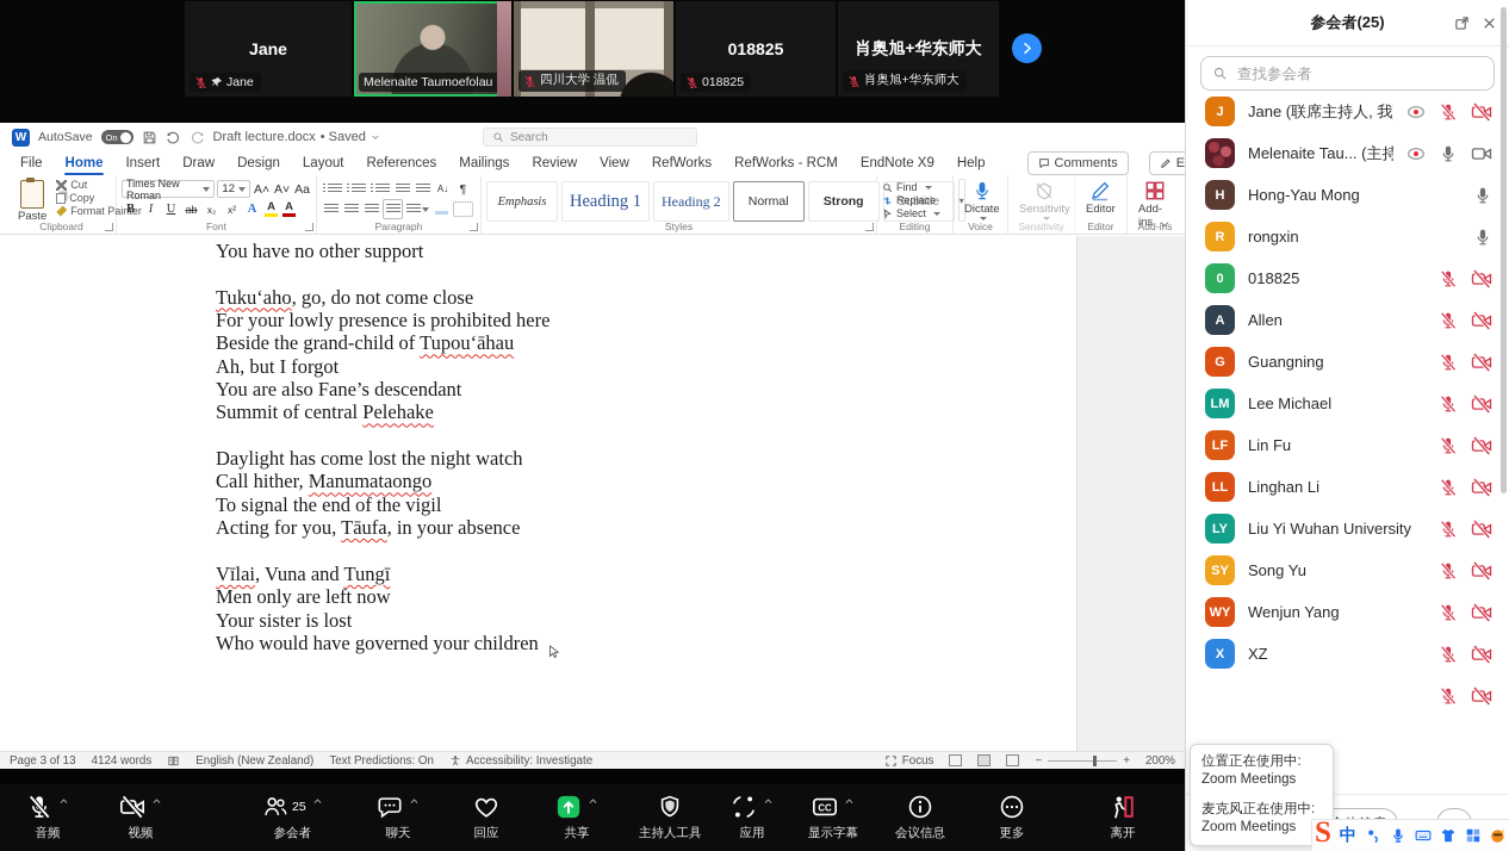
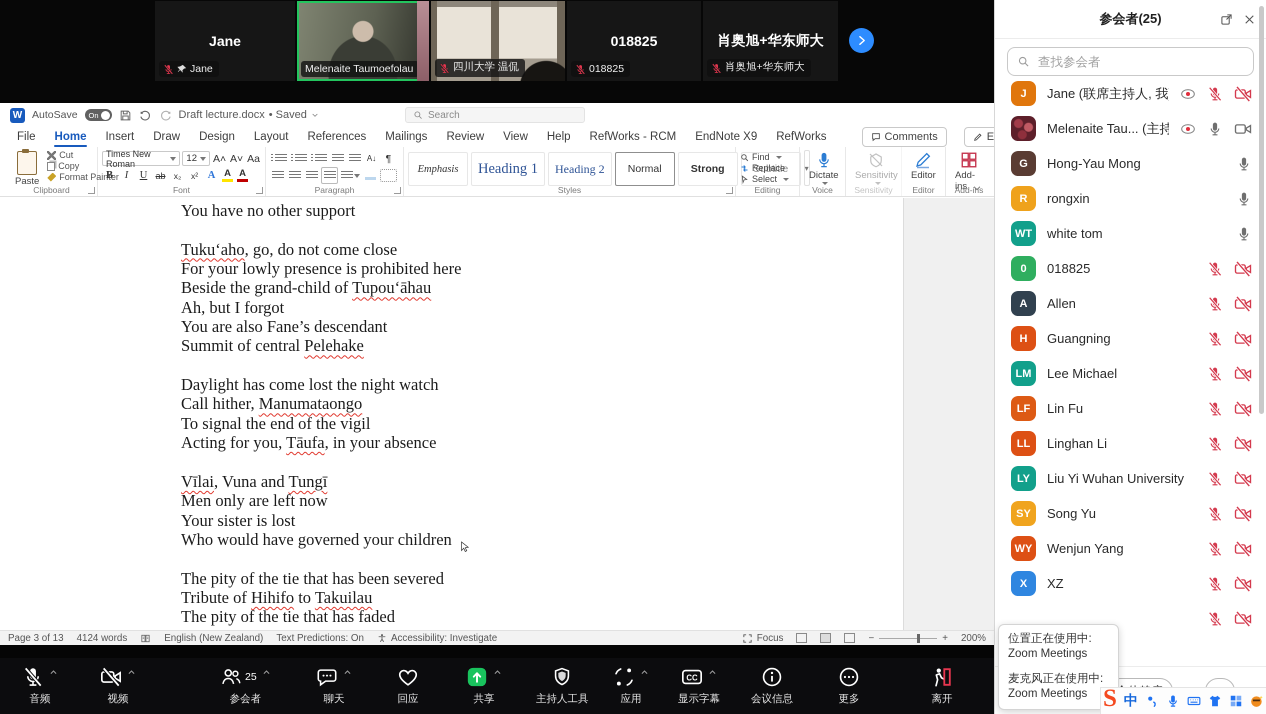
  Jane
  Jane
  Melenaite Taumoefolau
  四川大学 温侃
  018825
  018825
  肖奥旭+华东师大
  肖奥旭+华东师大
  W
  AutoSave
  On
  Draft lecture.docx
  • Saved
  Search
  File
  Home
  Insert
  Draw
  Design
  Layout
  References
  Mailings
  Review
  View
- RefWorks
+ Help
  RefWorks - RCM
  EndNote X9
- Help
+ RefWorks
  Comments
  Paste
  Cut
  Copy
  Format Painter
  Clipboard
  Times New Roman
  12
  A˄
  A˅
  Aa
  B
  I
  U
  ab
  x₂
  x²
  A
  A
  A
  Font
  A↓
  ¶
  Paragraph
  Emphasis
  Heading 1
  Heading 2
  Normal
  Strong
  Subtitle
  ▾
  Styles
  Find
  Replace
  Select
  Editing
  Dictate
  Voice
  Sensitivity
  Sensitivity
  Editor
  Editor
  Add-ins
  Add-is
  You have no other support
  Tukuʻaho, go, do not come close
  For your lowly presence is prohibited here
  Beside the grand-child of Tupouʻāhau
  Ah, but I forgot
  You are also Fane’s descendant
  Summit of central Pelehake
  Daylight has come lost the night watch
  Call hither, Manumataongo
  To signal the end of the vigil
  Acting for you, Tāufa, in your absence
  Vīlai, Vuna and Tungī
  Men only are left now
  Your sister is lost
  Who would have governed your children
+ The pity of the tie that has been severed
+ Tribute of Hihifo to Takuilau
+ The pity of the tie that has faded
  Page 3 of 13
  4124 words
  English (New Zealand)
  Text Predictions: On
  Accessibility: Investigate
  Focus
  −
  +
  200%
  音频
  视频
  25
  参会者
  聊天
  回应
  共享
  主持人工具
  应用
  CC
  显示字幕
  会议信息
  更多
  离开
  参会者(25)
  查找参会者
  J
  Jane (联席主持人, 我
  Melenaite Tau... (主持
- H
+ G
  Hong-Yau Mong
  R
  rongxin
+ WT
+ white tom
  0
  018825
  A
  Allen
- G
+ H
  Guangning
  LM
  Lee Michael
  LF
  Lin Fu
  LL
  Linghan Li
  LY
  Liu Yi Wuhan University
  SY
  Song Yu
  WY
  Wenjun Yang
  X
  XZ
  位置正在使用中:
  Zoom Meetings
  麦克风正在使用中:
  Zoom Meetings
  S
  中
